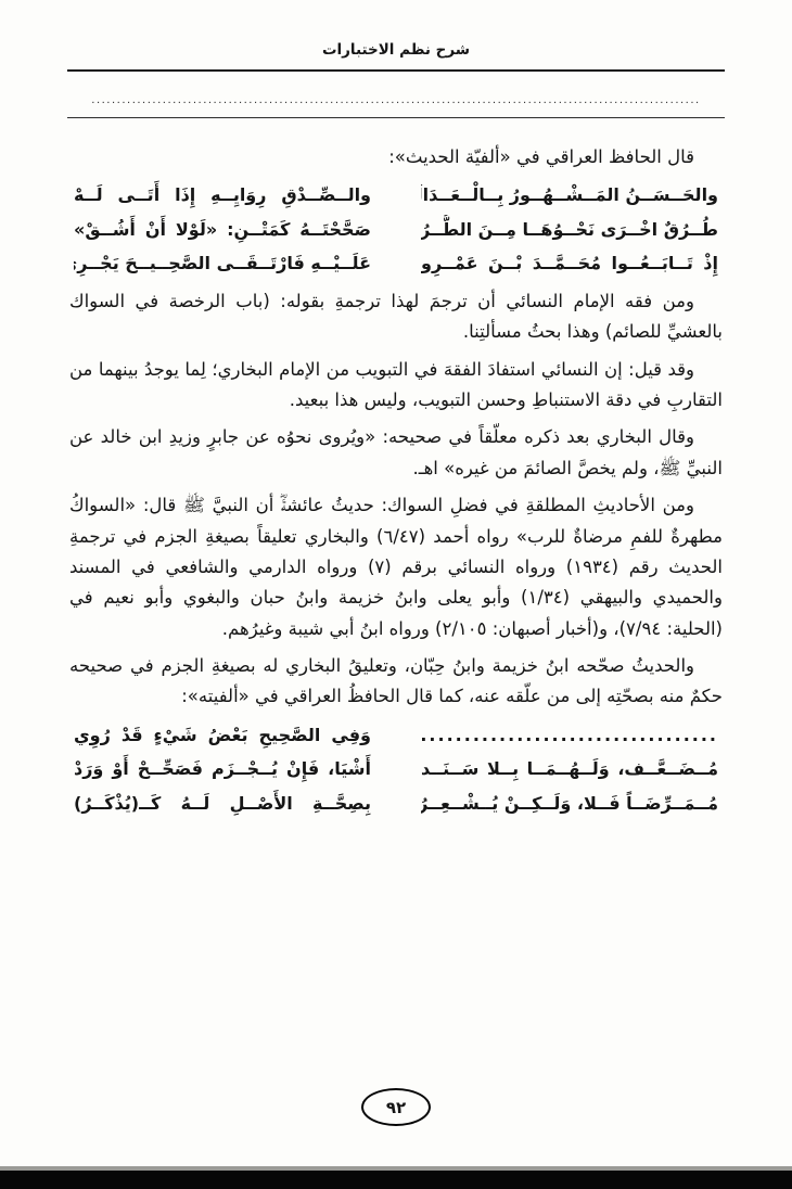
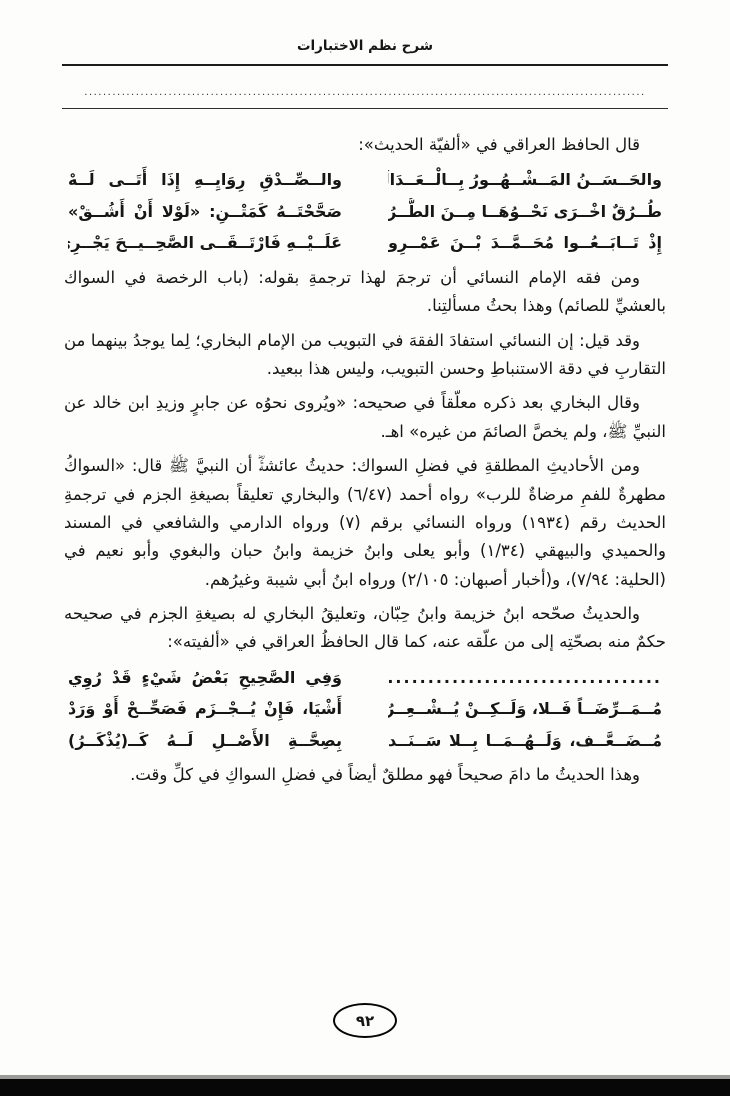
  شرح نظم الاختبارات
  ........................................................................................................................
  قال الحافظ العراقي في «ألفيّة الحديث»:
  والحَــسَــنُ المَــشْــهُــورُ بِــالْــعَــدَا
  والــصِّــدْقِ رِوَايِــهِ إِذَا أَتَــى لَــهْ
  طُــرُقٌ اخْــرَى نَحْــوُهَــا مِــنَ الطُّــرُ
  صَحَّحْتَــهُ كَمَتْــنِ: «لَوْلا أَنْ أَشُــقْ»
  إِذْ تَــابَــعُــوا مُحَــمَّــدَ بْــنَ عَمْــرِو
  عَلَــيْــهِ فَارْتَــقَــى الصَّحِــيــحَ يَجْــرِ
  ومن فقه الإمام النسائي أن ترجمَ لهذا ترجمةِ بقوله: (باب الرخصة في السواك بالعشيِّ للصائم) وهذا بحثُ مسألتِنا.
  وقد قيل: إن النسائي استفادَ الفقهَ في التبويب من الإمام البخاري؛ لِما يوجدُ بينهما من التقاربِ في دقة الاستنباطِ وحسن التبويب، وليس هذا ببعيد.
  وقال البخاري بعد ذكره معلّقاً في صحيحه: «ويُروى نحوُه عن جابرٍ وزيدِ ابن خالد عن النبيِّ ﷺ، ولم يخصَّ الصائمَ من غيره» اهـ.
  ومن الأحاديثِ المطلقةِ في فضلِ السواك: حديثُ عائشةَؓ أن النبيَّ ﷺ قال: «السواكُ مطهرةٌ للفمِ مرضاةٌ للرب» رواه أحمد (٦/٤٧) والبخاري تعليقاً بصيغةِ الجزم في ترجمةِ الحديث رقم (١٩٣٤) ورواه النسائي برقم (٧) ورواه الدارمي والشافعي في المسند والحميدي والبيهقي (١/٣٤) وأبو يعلى وابنُ خزيمة وابنُ حبان والبغوي وأبو نعيم في (الحلية: ٧/٩٤)، و(أخبار أصبهان: ٢/١٠٥) ورواه ابنُ أبي شيبة وغيرُهم.
  والحديثُ صحّحه ابنُ خزيمة وابنُ حِبّان، وتعليقُ البخاري له بصيغةِ الجزم في صحيحه حكمٌ منه بصحّتِه إلى من علّقه عنه، كما قال الحافظُ العراقي في «ألفيته»:
  ..................................
  وَفِي الصَّحِيحِ بَعْضُ شَيْءٍ قَدْ رُوِي
- مُــضَــعَّــف، وَلَــهُــمَــا بِــلا سَــنَــد
+ مُــمَــرِّضَــاً فَــلا، وَلَــكِــنْ يُــشْــعِــرُ
  أَشْيَا، فَإِنْ يُــجْــزَم فَصَحِّــحْ أَوْ وَرَدْ
- مُــمَــرِّضَــاً فَــلا، وَلَــكِــنْ يُــشْــعِــرُ
+ مُــضَــعَّــف، وَلَــهُــمَــا بِــلا سَــنَــد
  بِصِحَّــةِ الأَصْــلِ لَــهُ كَــ(يُذْكَــرُ)
+ وهذا الحديثُ ما دامَ صحيحاً فهو مطلقٌ أيضاً في فضلِ السواكِ في كلِّ وقت.
  ٩٢
